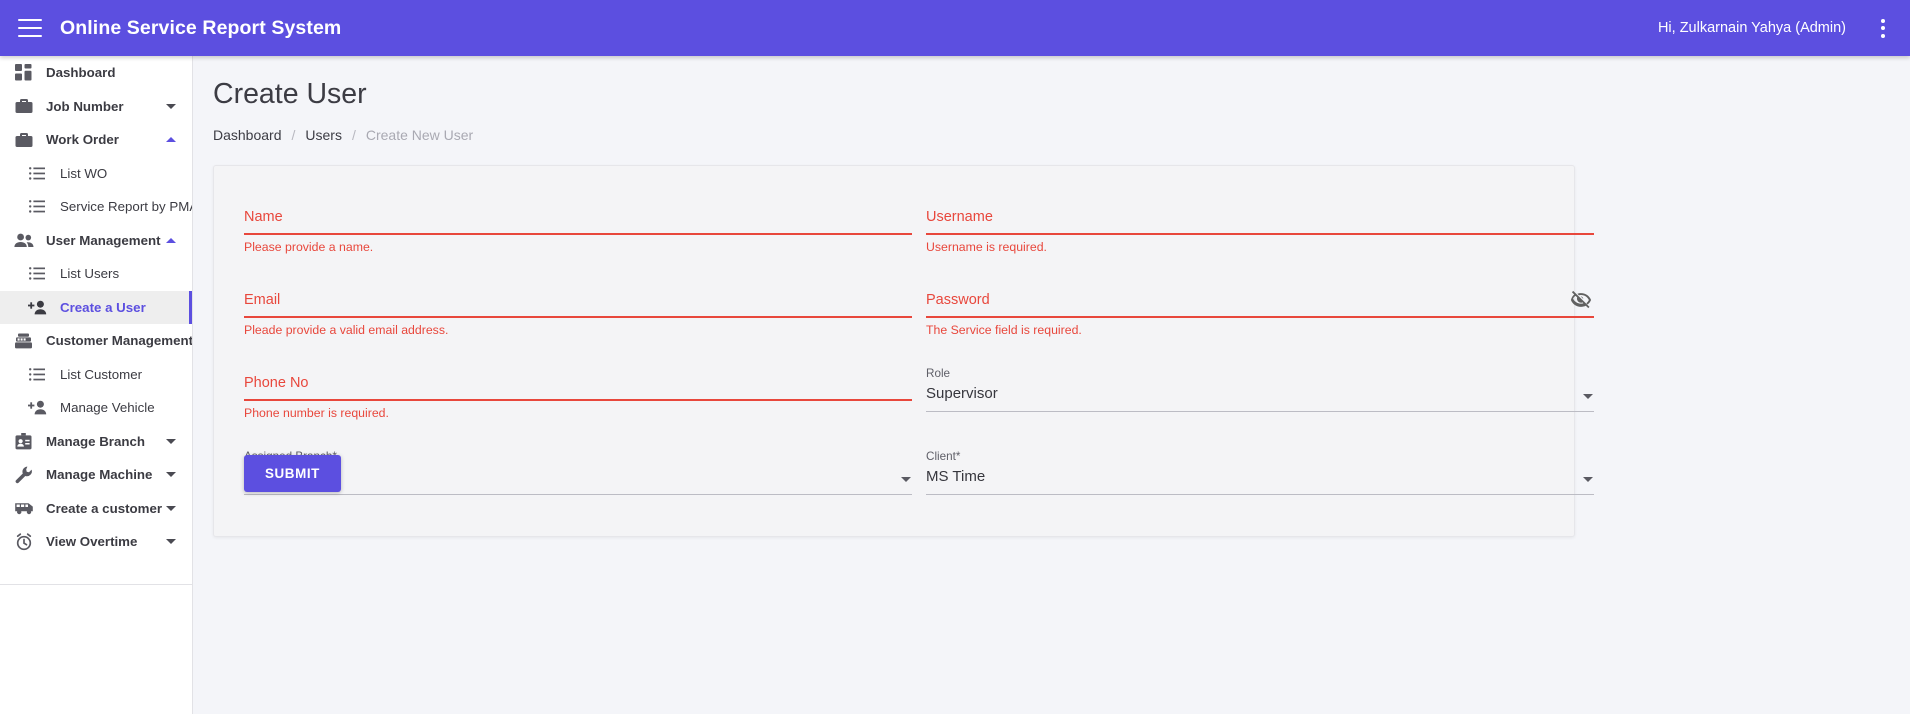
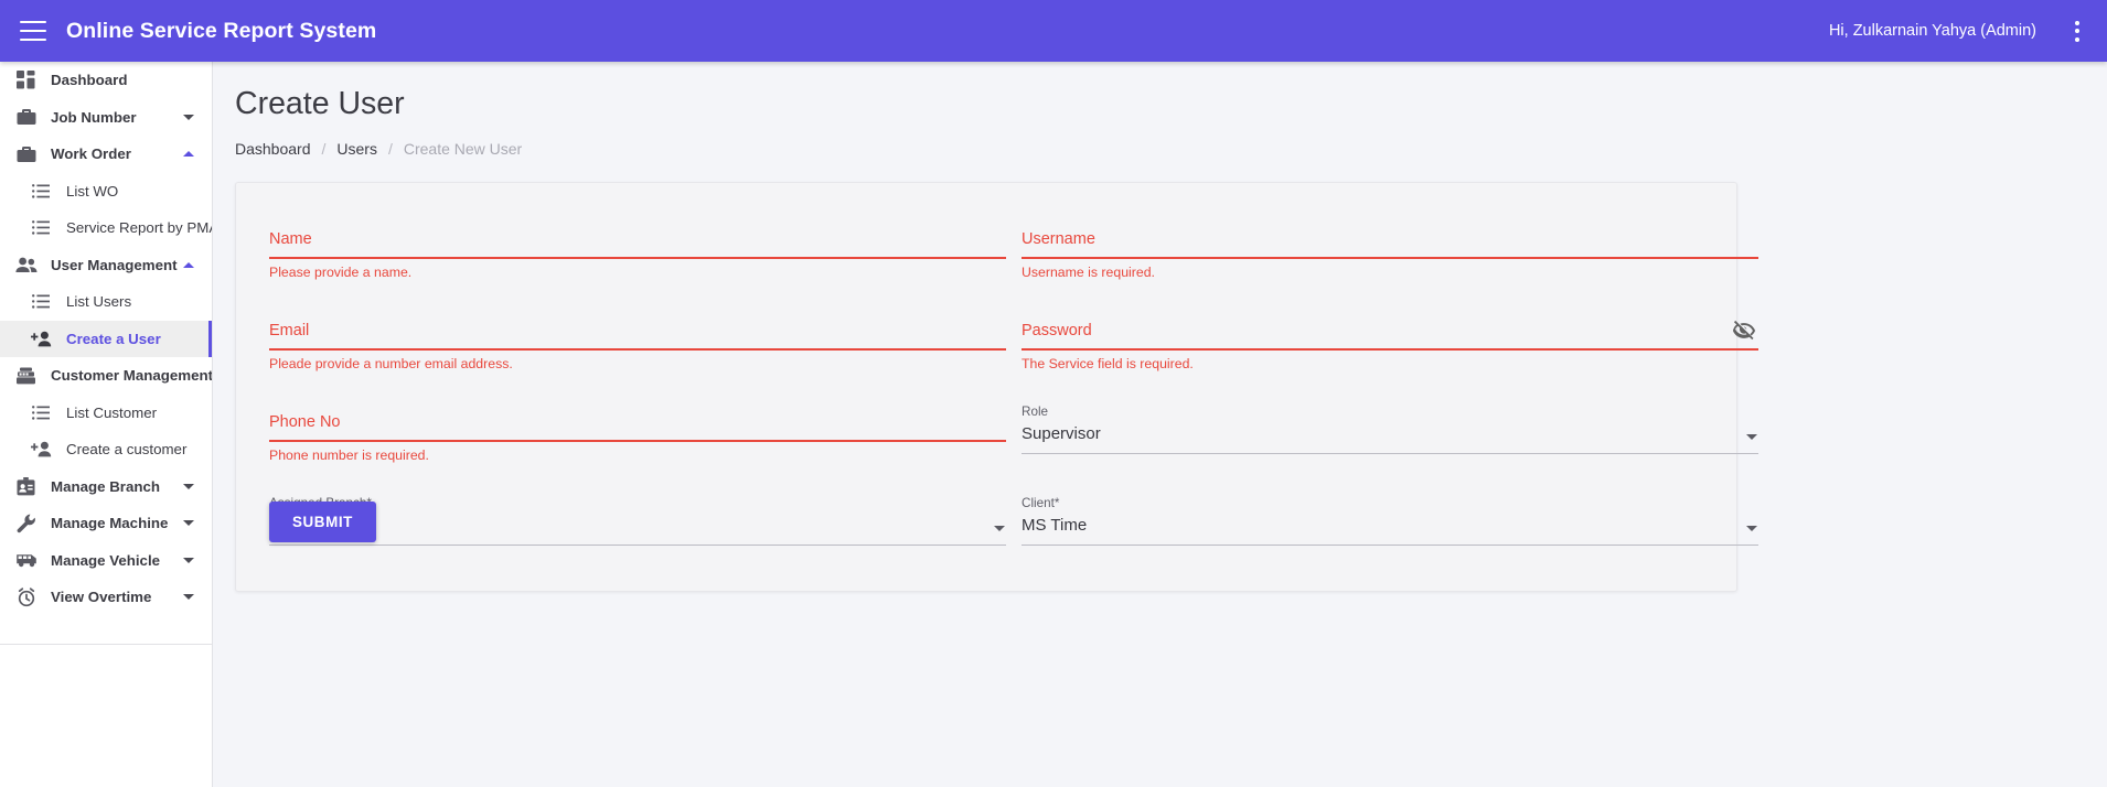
  Online Service Report System
  Hi, Zulkarnain Yahya (Admin)
  Dashboard
  Job Number
  Work Order
  List WO
  Service Report by PM
  User Management
  List Users
  Create a User
  Customer Management
  List Customer
- Manage Vehicle
+ Create a customer
  Manage Branch
  Manage Machine
- Create a customer
+ Manage Vehicle
  View Overtime
  Create User
  Dashboard
  /
  Users
  /
  Create New User
  Name
  Please provide a name.
  Username
  Username is required.
  Email
- Pleade provide a valid email address.
+ Pleade provide a number email address.
  Password
  The Service field is required.
  Phone No
  Phone number is required.
  Role
  Supervisor
  Client*
  MS Time
  SUBMIT
